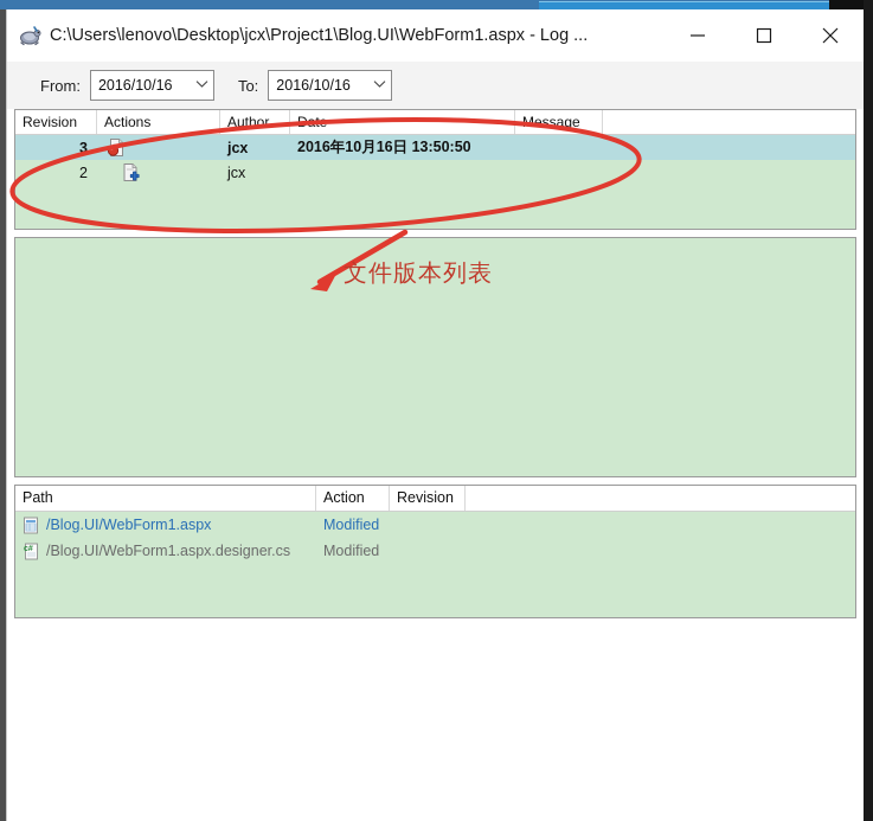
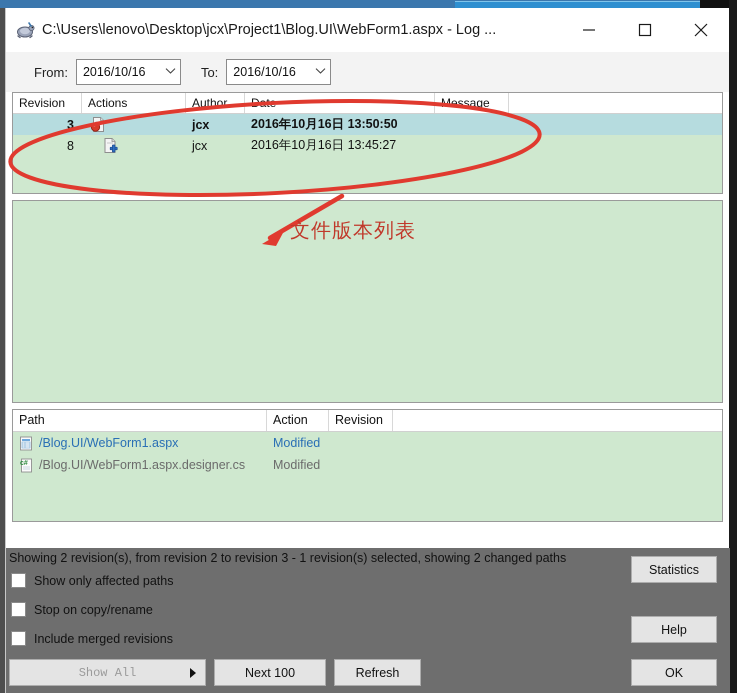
  C:\Users\lenovo\Desktop\jcx\Project1\Blog.UI\WebForm1.aspx - Log ...
  From:
  2016/10/16
  To:
  2016/10/16
  Revision
  Actions
  Author
  essage
  3
  jcx
  2016年10月16日 13:50:50
- 2
+ 8
  jcx
+ 2016年10月16日 13:45:27
  Path
  Action
  Revision
  /Blog.UI/WebForm1.aspx
  Modified
  /Blog.UI/WebForm1.aspx.designer.cs
  Modified
+ Showing 2 revision(s), from revision 2 to revision 3 - 1 revision(s) selected, showing 2 changed paths
+ Show only affected paths
+ Stop on copy/rename
+ Include merged revisions
+ Show All
+ Next 100
+ Refresh
+ Statistics
+ Help
+ OK
  文件版本列表
